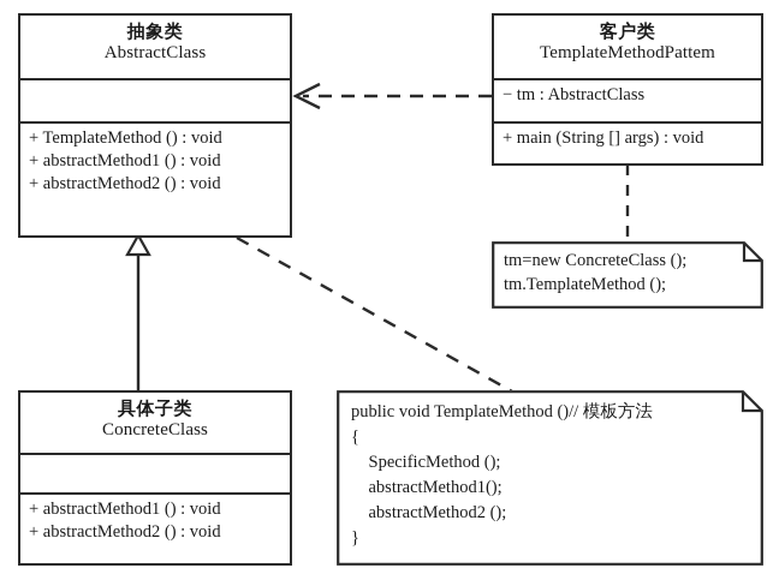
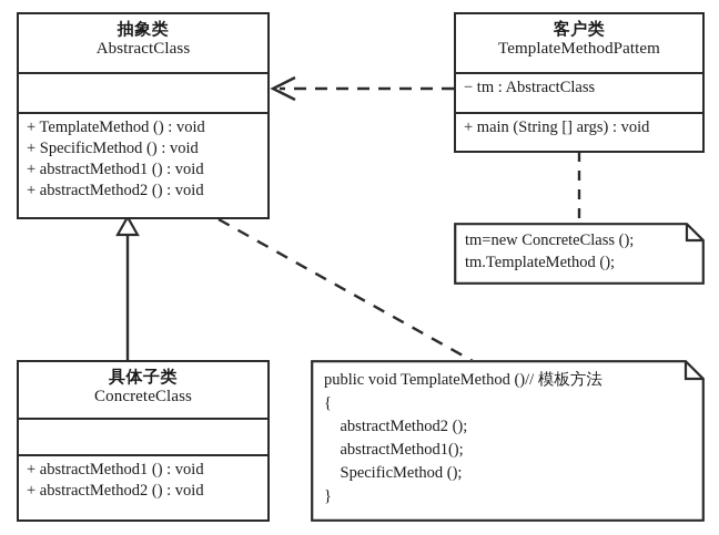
  抽象类
  AbstractClass
  + TemplateMethod () : void
+ + SpecificMethod () : void
  + abstractMethod1 () : void
  + abstractMethod2 () : void
  客户类
  TemplateMethodPattem
  − tm : AbstractClass
  + main (String [] args) : void
  tm=new ConcreteClass ();
  tm.TemplateMethod ();
  具体子类
  ConcreteClass
  + abstractMethod1 () : void
  + abstractMethod2 () : void
  public void TemplateMethod ()// 模板方法
  {
- SpecificMethod ();
+ abstractMethod2 ();
  abstractMethod1();
- abstractMethod2 ();
+ SpecificMethod ();
  }
